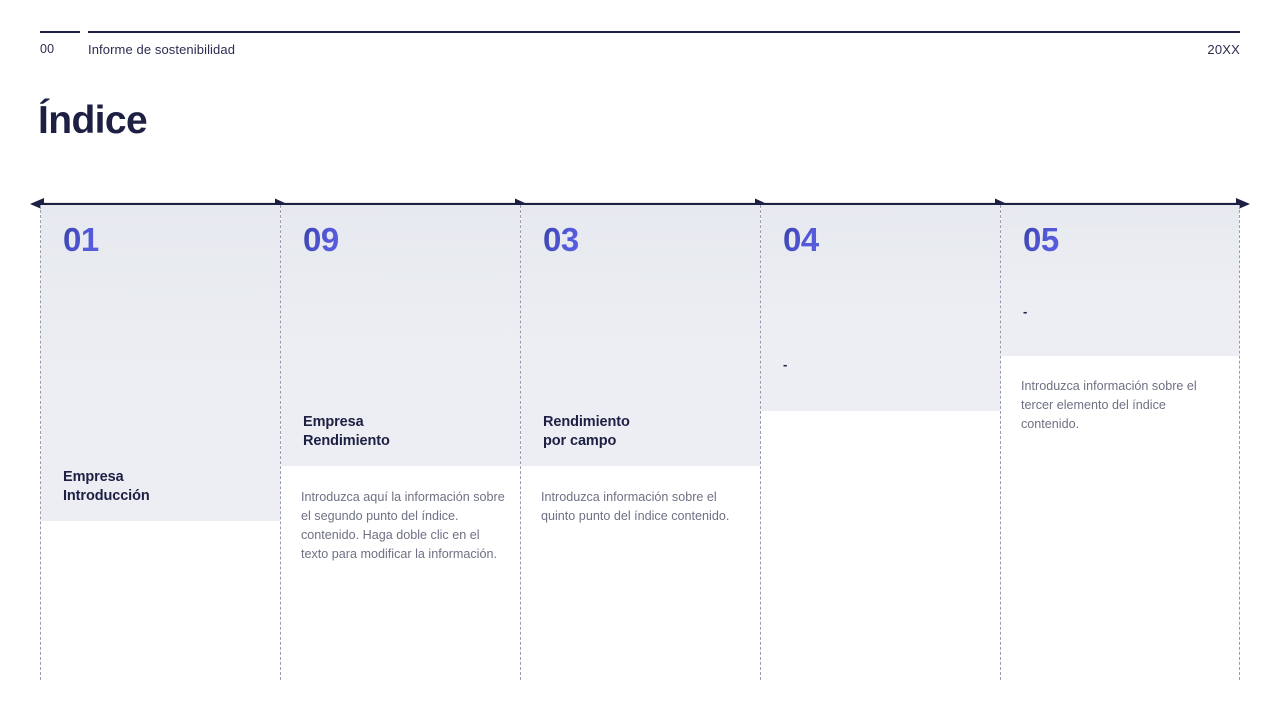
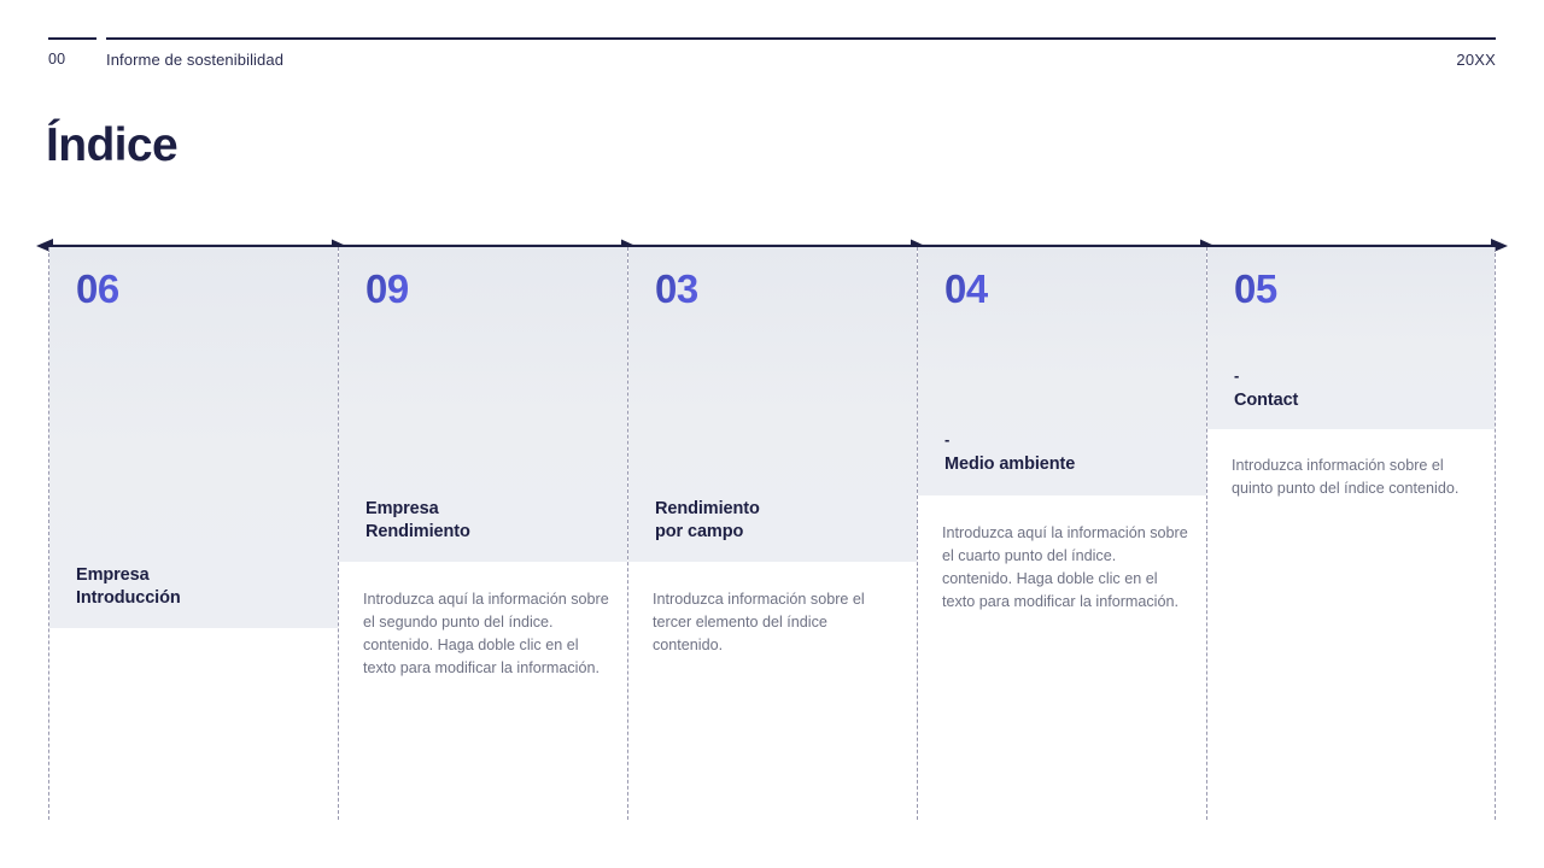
  00
  Informe de sostenibilidad
  20XX
  Índice
- 01
+ 06
  Empresa
  Introducción
  09
  Empresa
  Rendimiento
  Introduzca aquí la información sobre el segundo punto del índice. contenido. Haga doble clic en el texto para modificar la información.
  03
  Rendimiento
  por campo
- Introduzca información sobre el quinto punto del índice contenido.
+ Introduzca información sobre el tercer elemento del índice contenido.
  04
  -
+ Medio ambiente
+ Introduzca aquí la información sobre el cuarto punto del índice. contenido. Haga doble clic en el texto para modificar la información.
  05
  -
+ Contact
- Introduzca información sobre el tercer elemento del índice contenido.
+ Introduzca información sobre el quinto punto del índice contenido.
